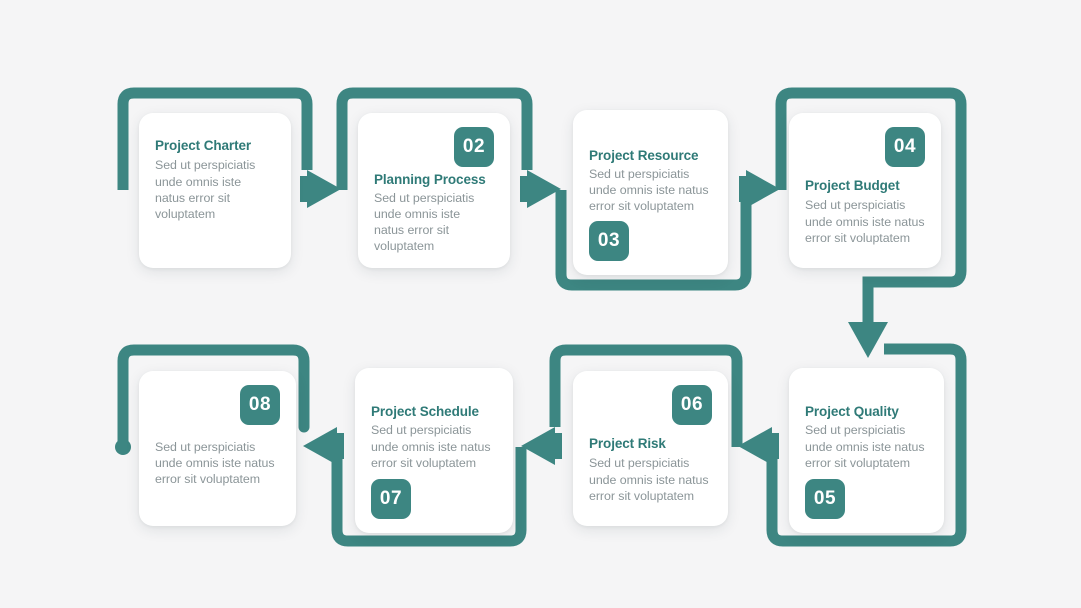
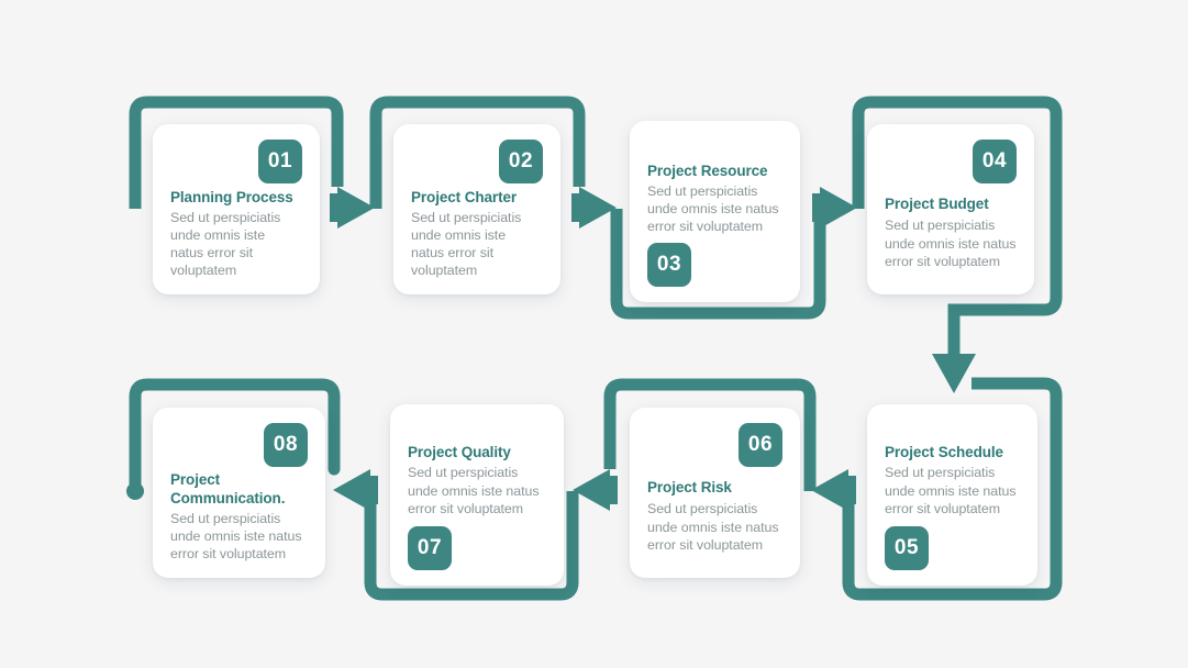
+ 01
- Project Charter
+ Planning Process
  Sed ut perspiciatis unde omnis iste natus error sit voluptatem
  02
- Planning Process
+ Project Charter
  Sed ut perspiciatis unde omnis iste natus error sit voluptatem
  Project Resource
  Sed ut perspiciatis unde omnis iste natus error sit voluptatem
  03
  04
  Project Budget
  Sed ut perspiciatis unde omnis iste natus error sit voluptatem
- Project Quality
+ Project Schedule
  Sed ut perspiciatis unde omnis iste natus error sit voluptatem
  05
  06
  Project Risk
  Sed ut perspiciatis unde omnis iste natus error sit voluptatem
- Project Schedule
+ Project Quality
  Sed ut perspiciatis unde omnis iste natus error sit voluptatem
  07
  08
+ Project Communication.
  Sed ut perspiciatis unde omnis iste natus error sit voluptatem
